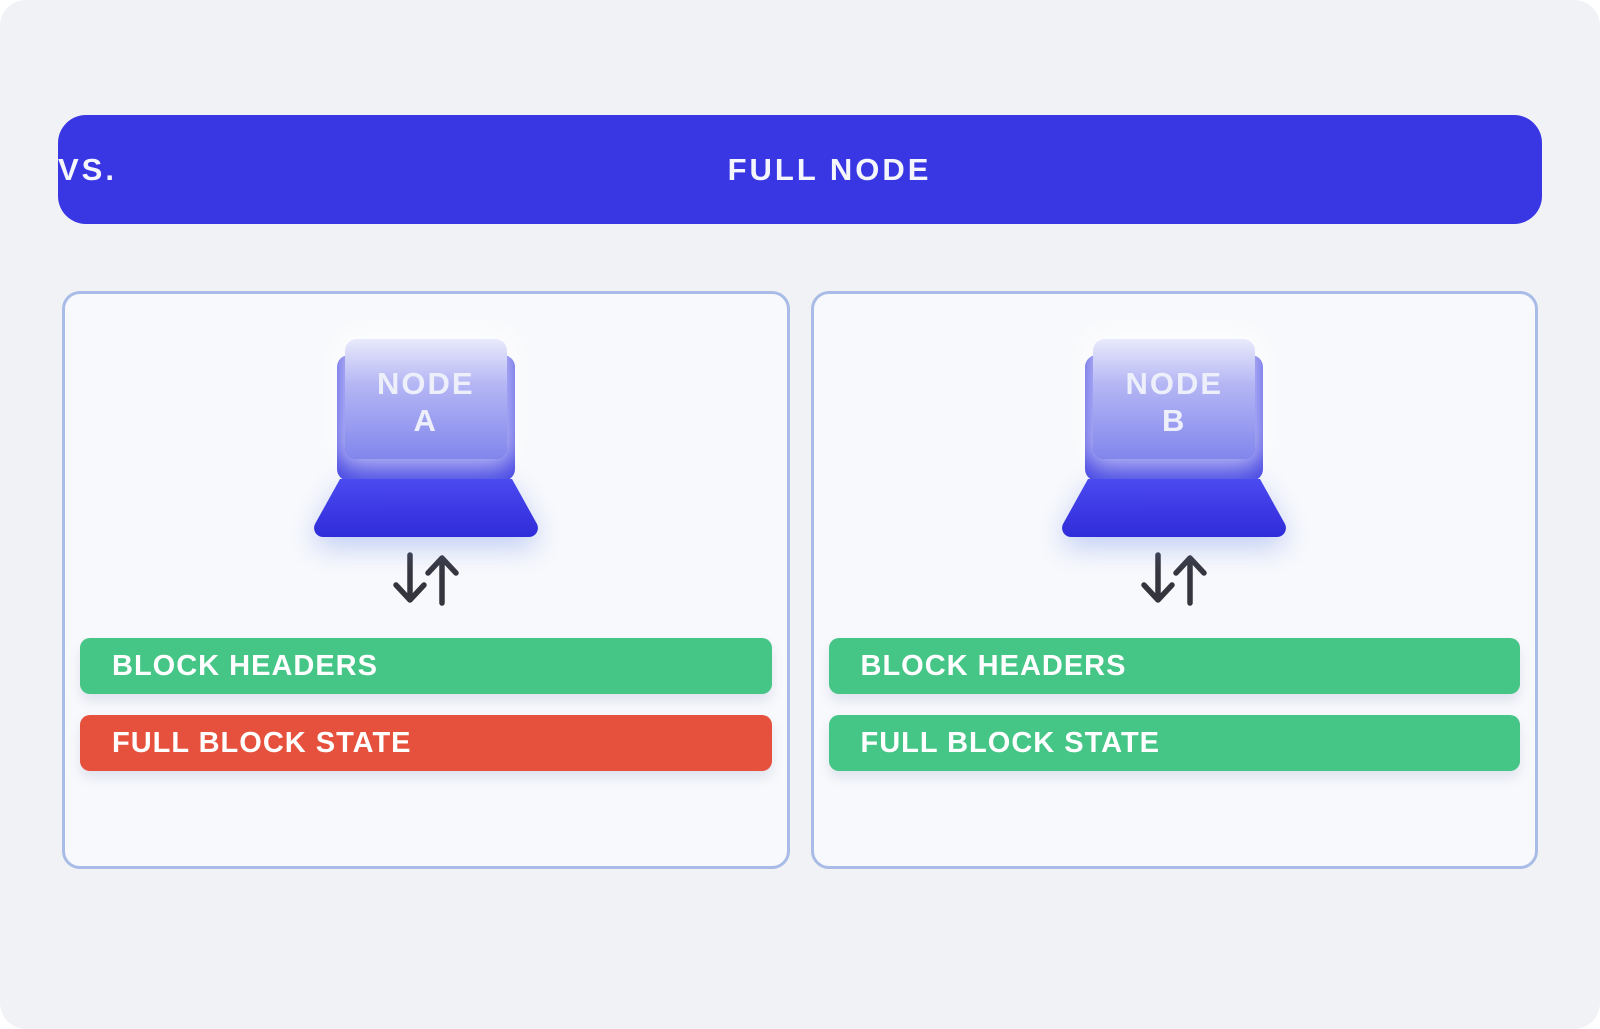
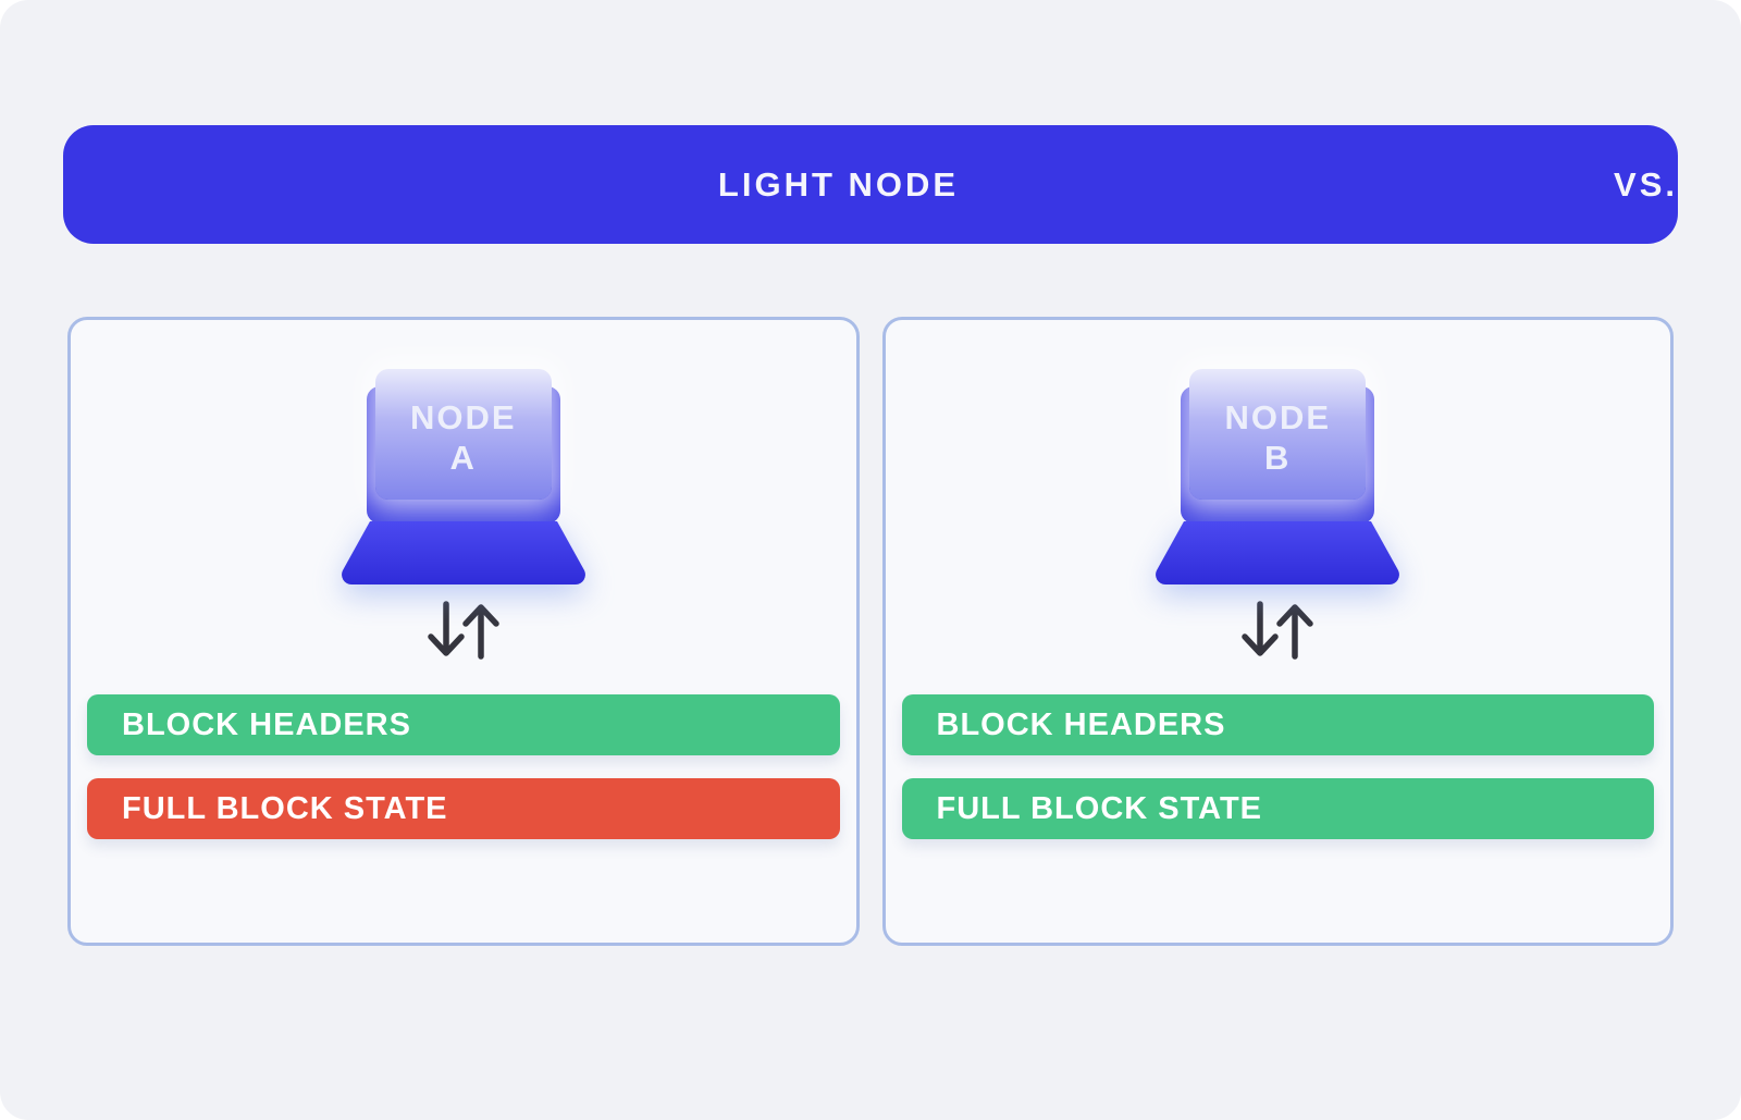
+ LIGHT NODE
  VS.
- FULL NODE
  NODE
  A
  BLOCK HEADERS
  FULL BLOCK STATE
  NODE
  B
  BLOCK HEADERS
  FULL BLOCK STATE
